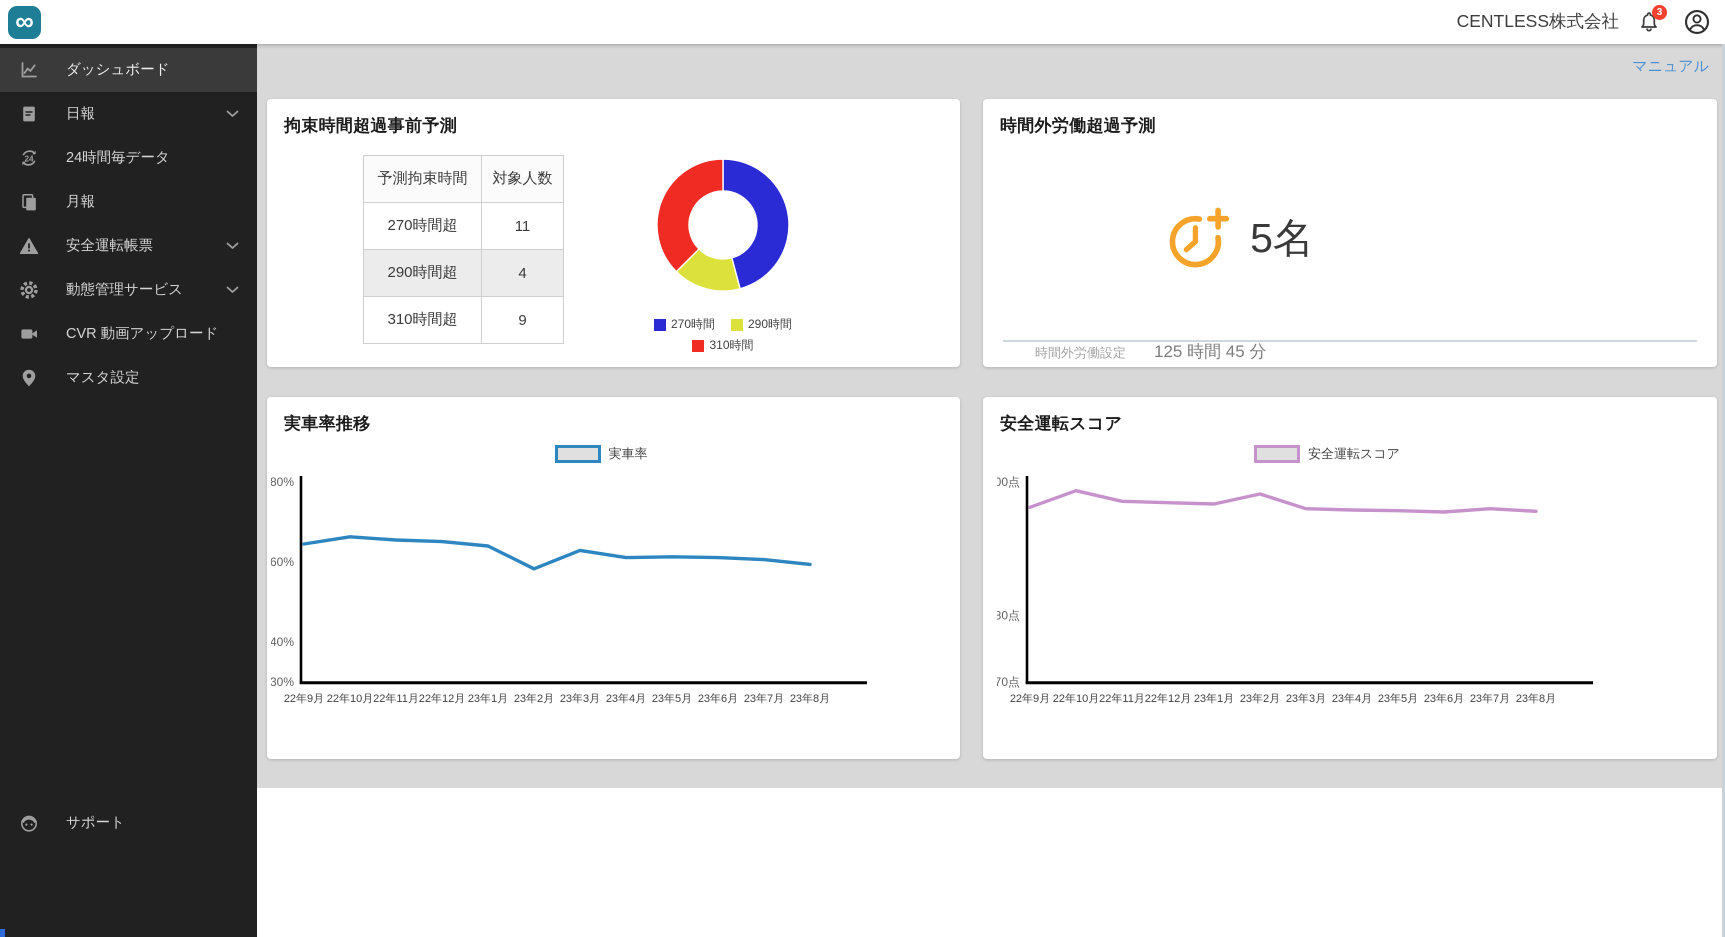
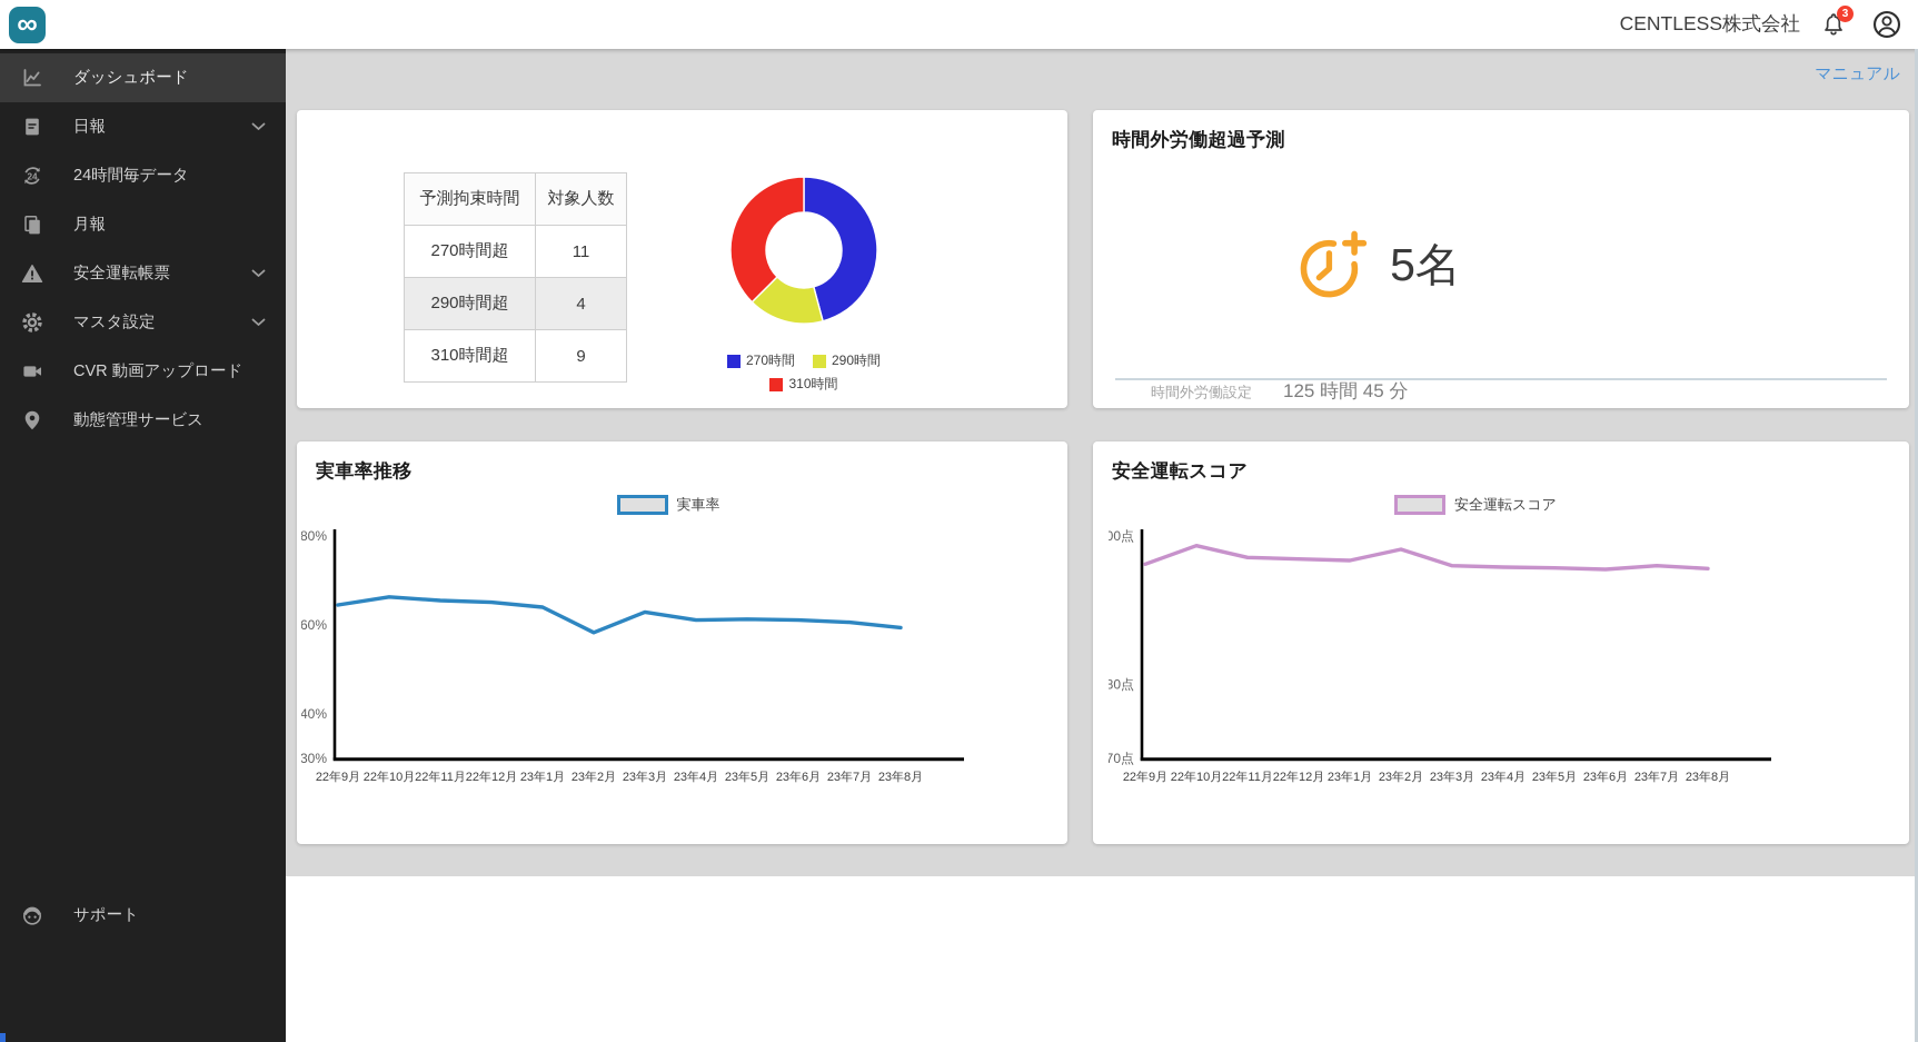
  ダッシュボード
  日報
  24
  24時間毎データ
  月報
  安全運転帳票
- 動態管理サービス
+ マスタ設定
  CVR 動画アップロード
- マスタ設定
+ 動態管理サービス
  サポート
  ∞
  CENTLESS株式会社
  3
  マニュアル
- 拘束時間超過事前予測
  予測拘束時間	対象人数
  270時間超	11
  290時間超	4
  310時間超	9
  270時間
  290時間
  310時間
  時間外労働超過予測
  5名
  時間外労働設定
  125 時間 45 分
  実車率推移
  実車率
  80%
  60%
  40%
  30%
  22年9月
  22年10月
  22年11月
  22年12月
  23年1月
  23年2月
  23年3月
  23年4月
  23年5月
  23年6月
  23年7月
  23年8月
  安全運転スコア
  安全運転スコア
  00点
  80点
  70点
  22年9月
  22年10月
  22年11月
  22年12月
  23年1月
  23年2月
  23年3月
  23年4月
  23年5月
  23年6月
  23年7月
  23年8月
